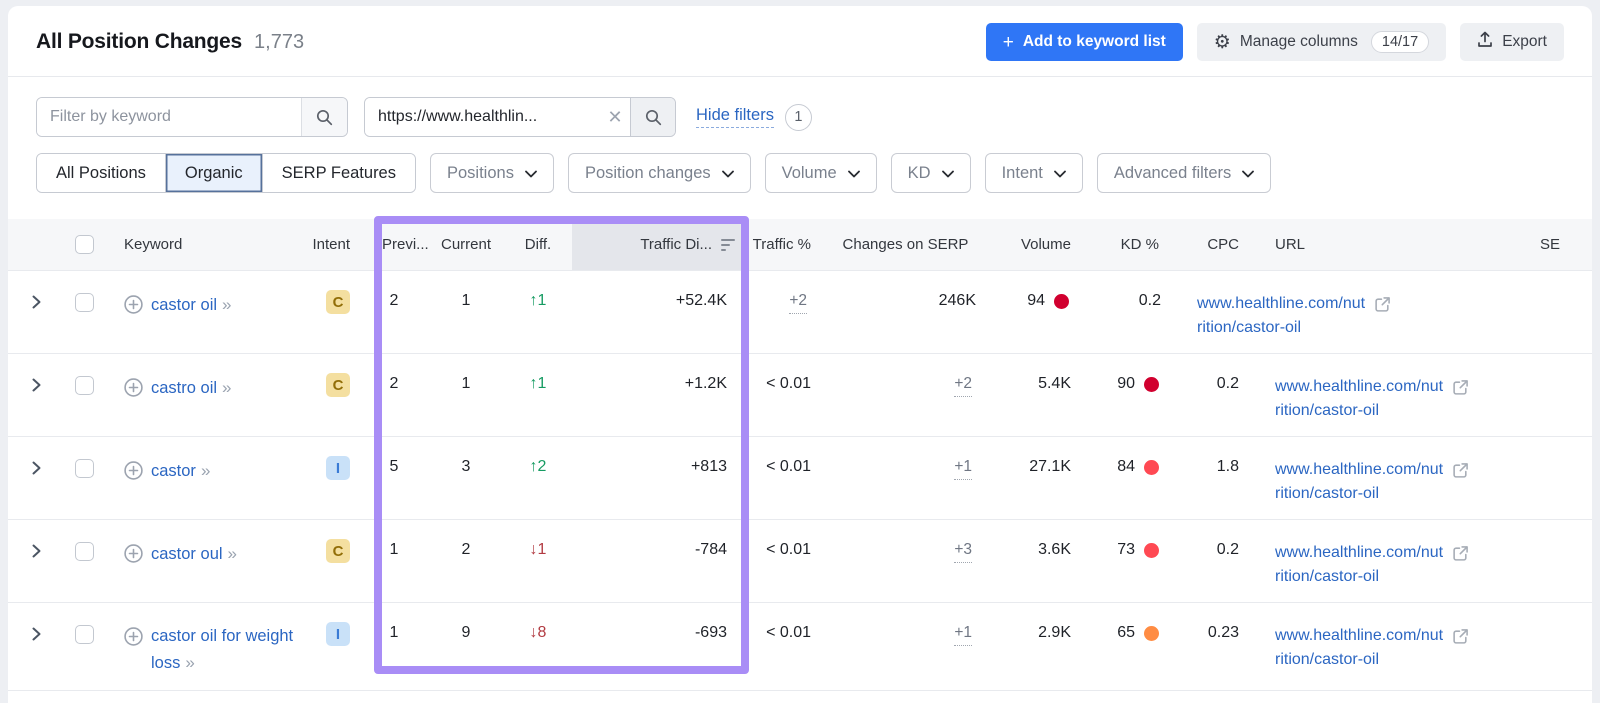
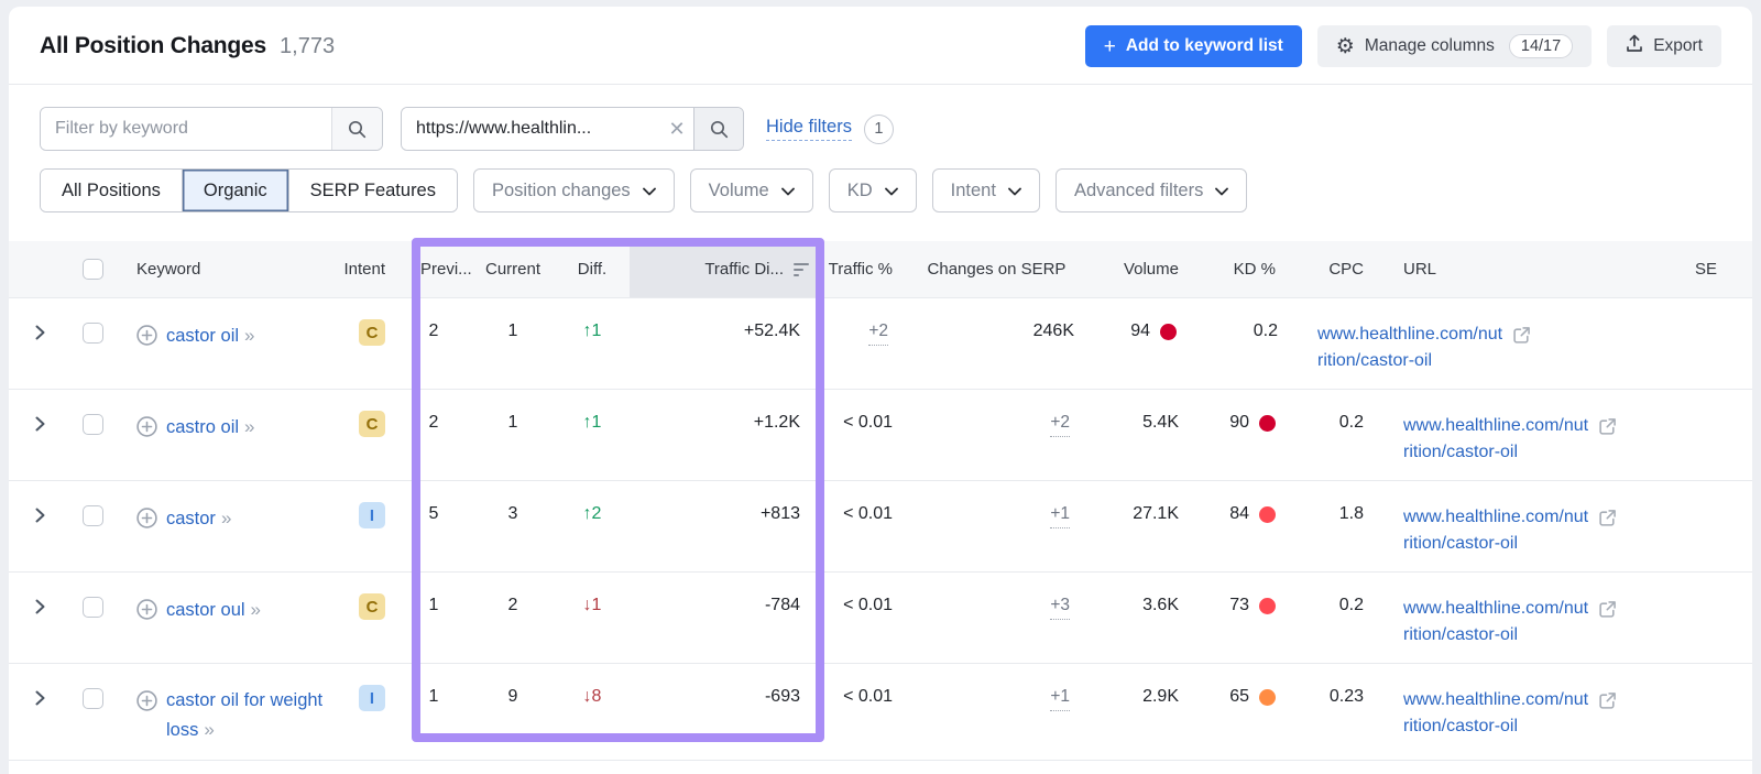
  All Position Changes
  1,773
  +
  Add to keyword list
  ⚙
  Manage columns
  14/17
  Export
  Filter by keyword
  https://www.healthlin...
  ✕
  Hide filters
  1
  All Positions
  Organic
  SERP Features
- Positions
  Position changes
  Volume
  KD
  Intent
  Advanced filters
  Keyword
  Intent
  Previ...
  Current
  Diff.
  Traffic Di...
  Traffic %
  Changes on SERP
  Volume
  KD %
  CPC
  URL
  SE
  castor oil »
  C
  2
  1
  ↑1
  +52.4K
  +2
  246K
  94
  0.2
  www.healthline.com/nut
  rition/castor-oil
  castro oil »
  C
  2
  1
  ↑1
  +1.2K
  < 0.01
  +2
  5.4K
  90
  0.2
  www.healthline.com/nut
  rition/castor-oil
  castor »
  I
  5
  3
  ↑2
  +813
  < 0.01
  +1
  27.1K
  84
  1.8
  www.healthline.com/nut
  rition/castor-oil
  castor oul »
  C
  1
  2
  ↓1
  -784
  < 0.01
  +3
  3.6K
  73
  0.2
  www.healthline.com/nut
  rition/castor-oil
  castor oil for weight loss »
  I
  1
  9
  ↓8
  -693
  < 0.01
  +1
  2.9K
  65
  0.23
  www.healthline.com/nut
  rition/castor-oil
